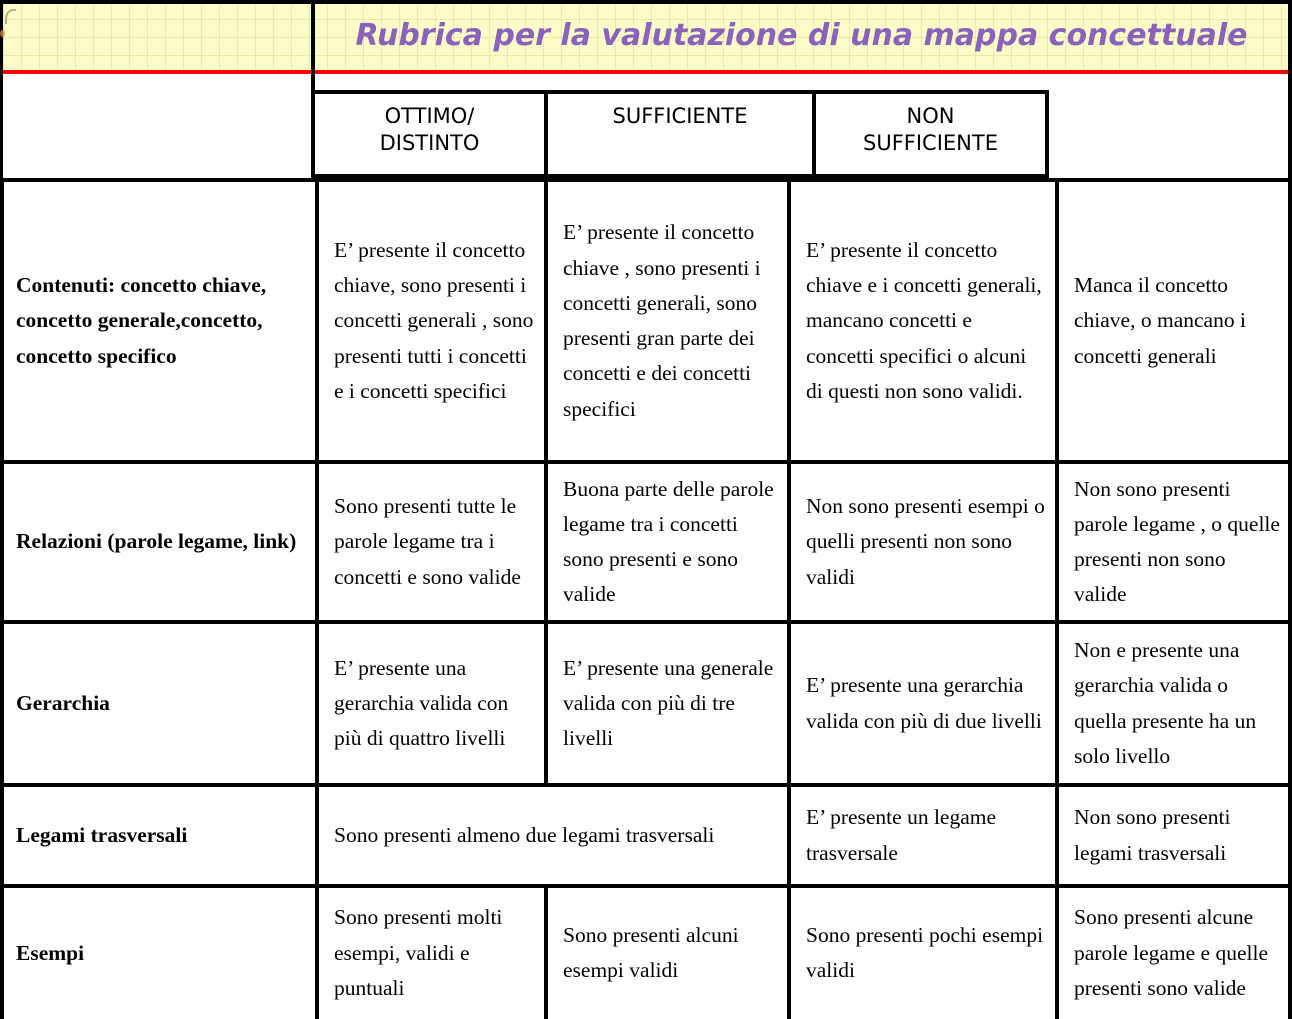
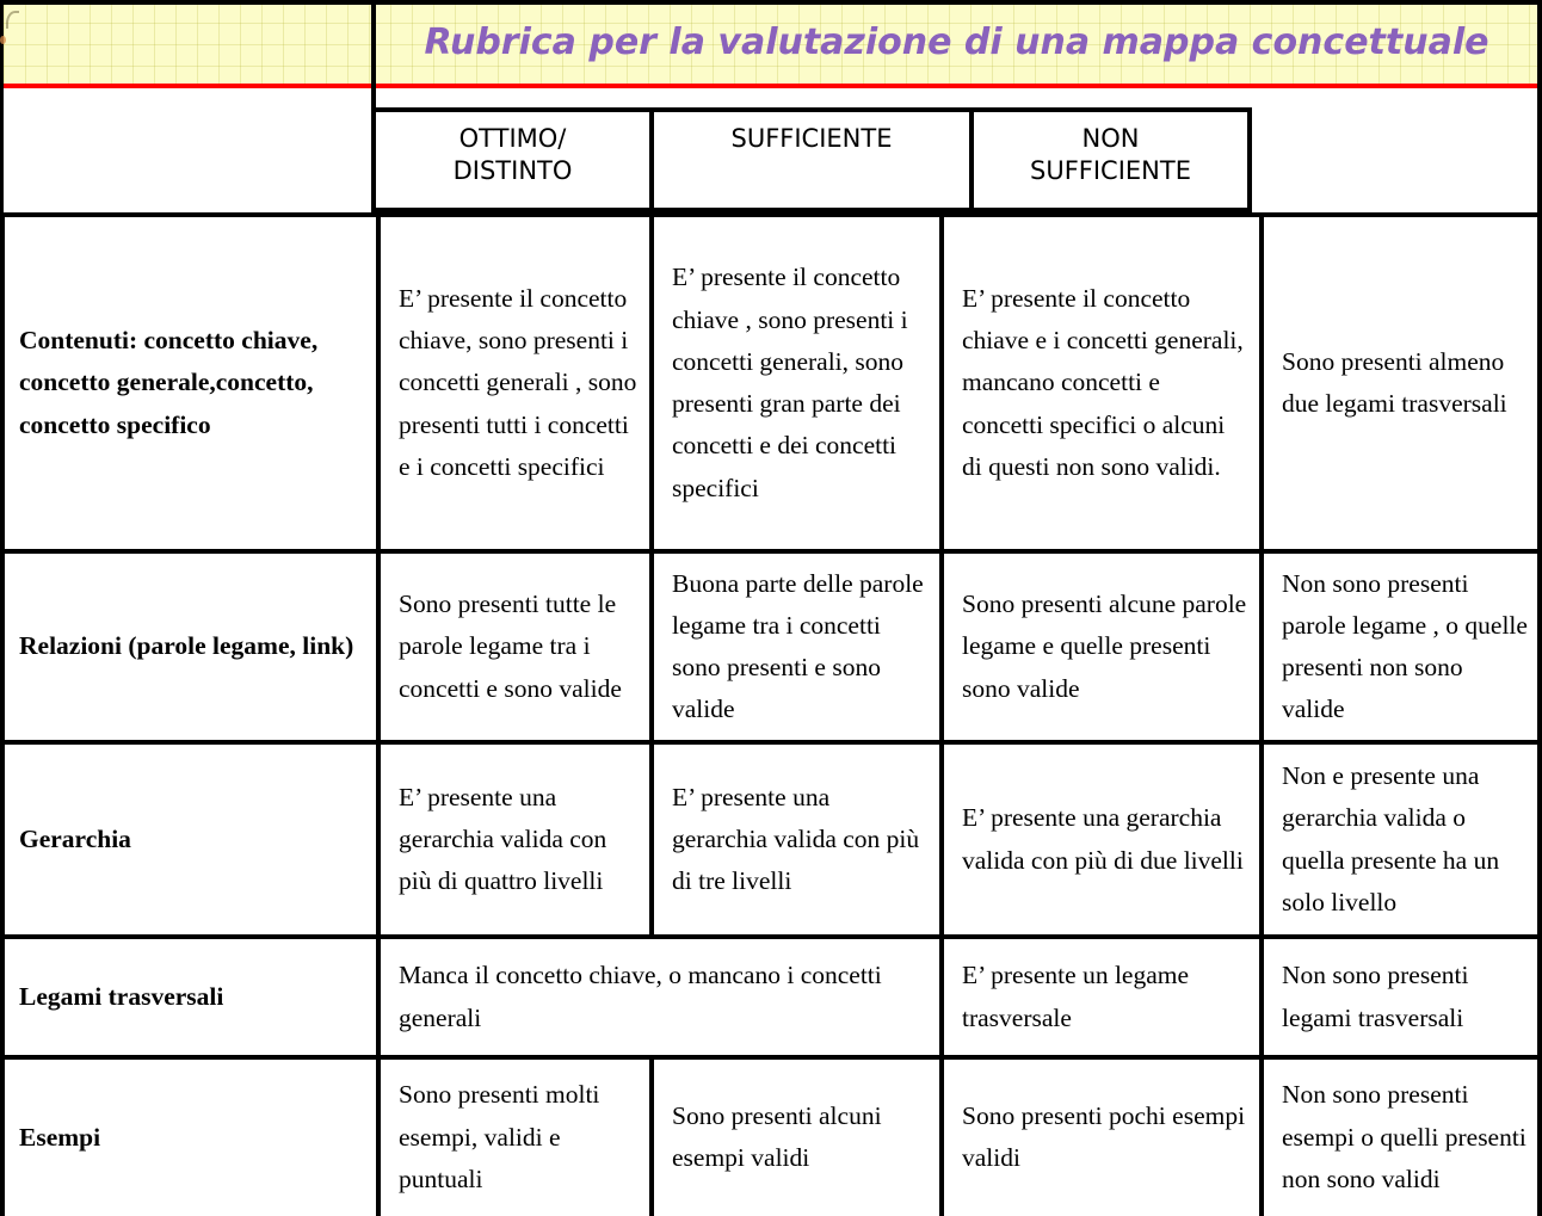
  Rubrica per la valutazione di una mappa concettuale
  OTTIMO/
  DISTINTO
  SUFFICIENTE
  NON
  SUFFICIENTE
- Contenuti: concetto chiave, concetto generale,concetto, concetto specifico	E’ presente il concetto chiave, sono presenti i concetti generali , sono presenti tutti i concetti e i concetti specifici	E’ presente il concetto chiave , sono presenti i concetti generali, sono presenti gran parte dei concetti e dei concetti specifici	E’ presente il concetto chiave e i concetti generali, mancano concetti e concetti specifici o alcuni di questi non sono validi.	Manca il concetto chiave, o mancano i concetti generali
+ Contenuti: concetto chiave, concetto generale,concetto, concetto specifico	E’ presente il concetto chiave, sono presenti i concetti generali , sono presenti tutti i concetti e i concetti specifici	E’ presente il concetto chiave , sono presenti i concetti generali, sono presenti gran parte dei concetti e dei concetti specifici	E’ presente il concetto chiave e i concetti generali, mancano concetti e concetti specifici o alcuni di questi non sono validi.	Sono presenti almeno due legami trasversali
- Relazioni (parole legame, link)	Sono presenti tutte le parole legame tra i concetti e sono valide	Buona parte delle parole legame tra i concetti sono presenti e sono valide	Non sono presenti esempi o quelli presenti non sono validi	Non sono presenti parole legame , o quelle presenti non sono valide
+ Relazioni (parole legame, link)	Sono presenti tutte le parole legame tra i concetti e sono valide	Buona parte delle parole legame tra i concetti sono presenti e sono valide	Sono presenti alcune parole legame e quelle presenti sono valide	Non sono presenti parole legame , o quelle presenti non sono valide
- Gerarchia	E’ presente una gerarchia valida con più di quattro livelli	E’ presente una generale valida con più di tre livelli	E’ presente una gerarchia valida con più di due livelli	Non e presente una gerarchia valida o quella presente ha un solo livello
+ Gerarchia	E’ presente una gerarchia valida con più di quattro livelli	E’ presente una gerarchia valida con più di tre livelli	E’ presente una gerarchia valida con più di due livelli	Non e presente una gerarchia valida o quella presente ha un solo livello
- Legami trasversali	Sono presenti almeno due legami trasversali	E’ presente un legame trasversale	Non sono presenti legami trasversali
+ Legami trasversali	Manca il concetto chiave, o mancano i concetti generali	E’ presente un legame trasversale	Non sono presenti legami trasversali
- Esempi	Sono presenti molti esempi, validi e puntuali	Sono presenti alcuni esempi validi	Sono presenti pochi esempi validi	Sono presenti alcune parole legame e quelle presenti sono valide
+ Esempi	Sono presenti molti esempi, validi e puntuali	Sono presenti alcuni esempi validi	Sono presenti pochi esempi validi	Non sono presenti esempi o quelli presenti non sono validi
